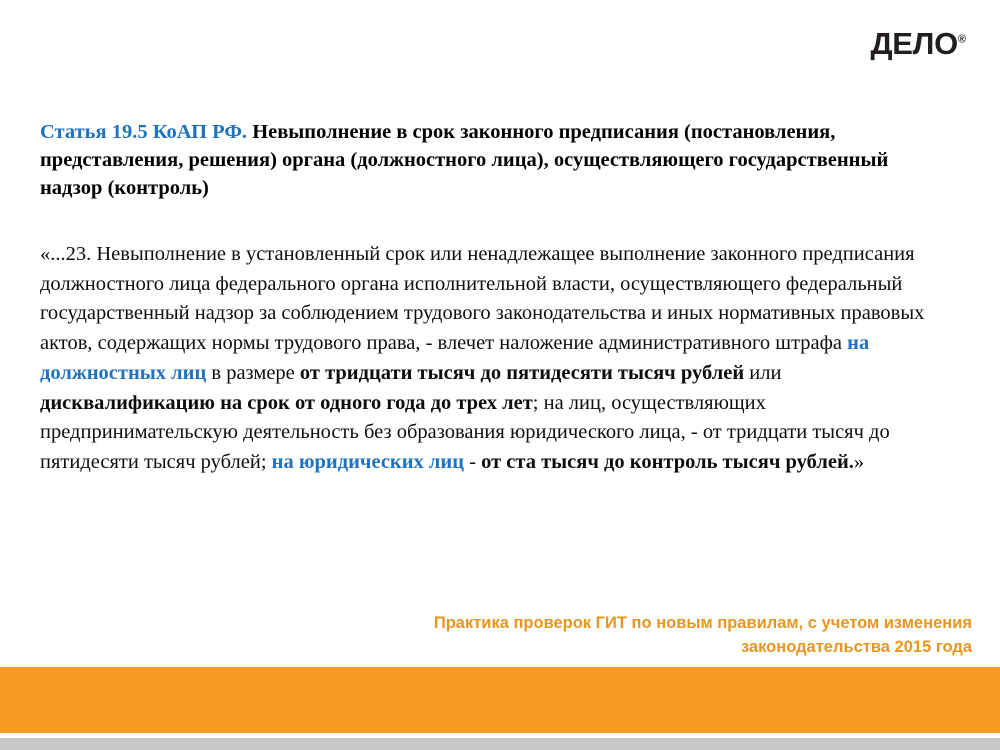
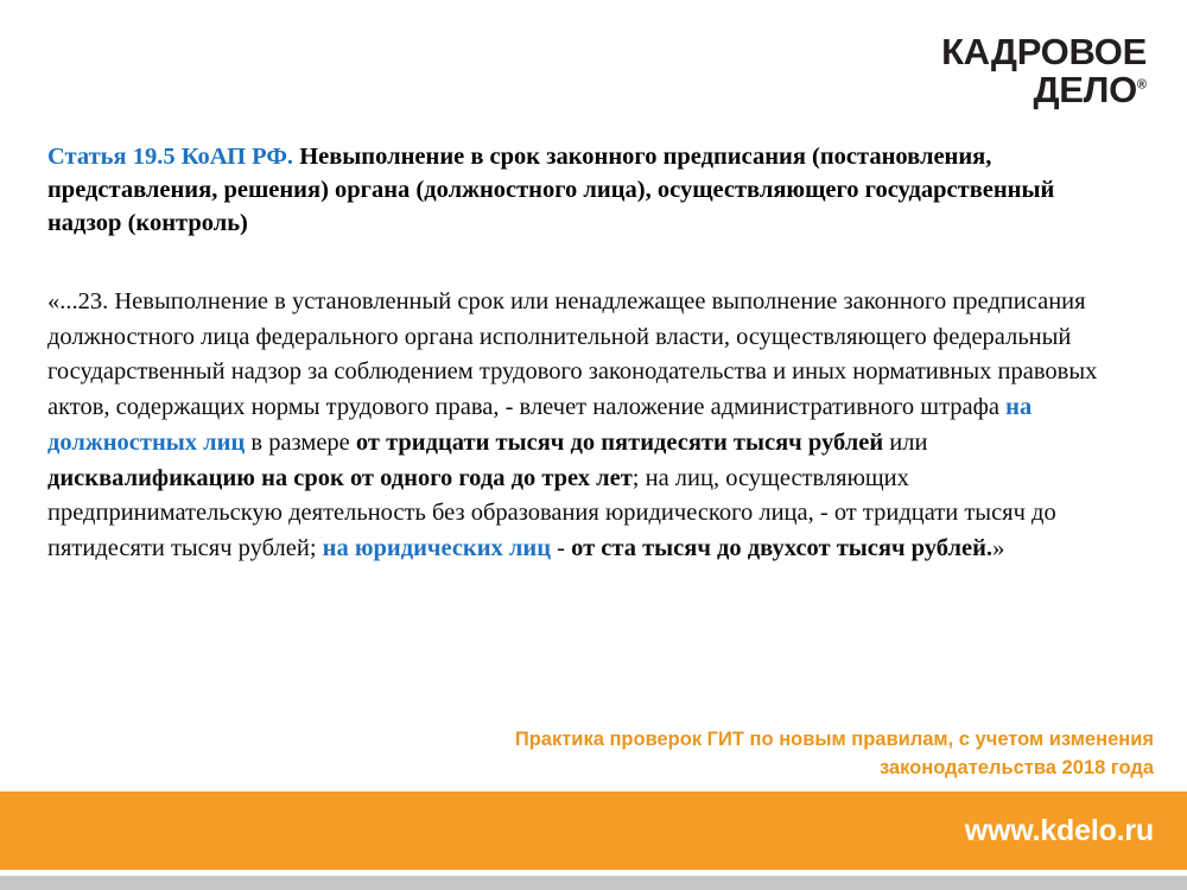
+ КАДРОВОЕ
  ДЕЛО®
  Статья 19.5 КоАП РФ. Невыполнение в срок законного предписания (постановления, представления, решения) органа (должностного лица), осуществляющего государственный надзор (контроль)
- «...23. Невыполнение в установленный срок или ненадлежащее выполнение законного предписания должностного лица федерального органа исполнительной власти, осуществляющего федеральный государственный надзор за соблюдением трудового законодательства и иных нормативных правовых актов, содержащих нормы трудового права, - влечет наложение административного штрафа на должностных лиц в размере от тридцати тысяч до пятидесяти тысяч рублей или дисквалификацию на срок от одного года до трех лет; на лиц, осуществляющих предпринимательскую деятельность без образования юридического лица, - от тридцати тысяч до пятидесяти тысяч рублей; на юридических лиц - от ста тысяч до контроль тысяч рублей.»
+ «...23. Невыполнение в установленный срок или ненадлежащее выполнение законного предписания должностного лица федерального органа исполнительной власти, осуществляющего федеральный государственный надзор за соблюдением трудового законодательства и иных нормативных правовых актов, содержащих нормы трудового права, - влечет наложение административного штрафа на должностных лиц в размере от тридцати тысяч до пятидесяти тысяч рублей или дисквалификацию на срок от одного года до трех лет; на лиц, осуществляющих предпринимательскую деятельность без образования юридического лица, - от тридцати тысяч до пятидесяти тысяч рублей; на юридических лиц - от ста тысяч до двухсот тысяч рублей.»
  Практика проверок ГИТ по новым правилам, с учетом изменения
- законодательства 2015 года
+ законодательства 2018 года
+ www.kdelo.ru
